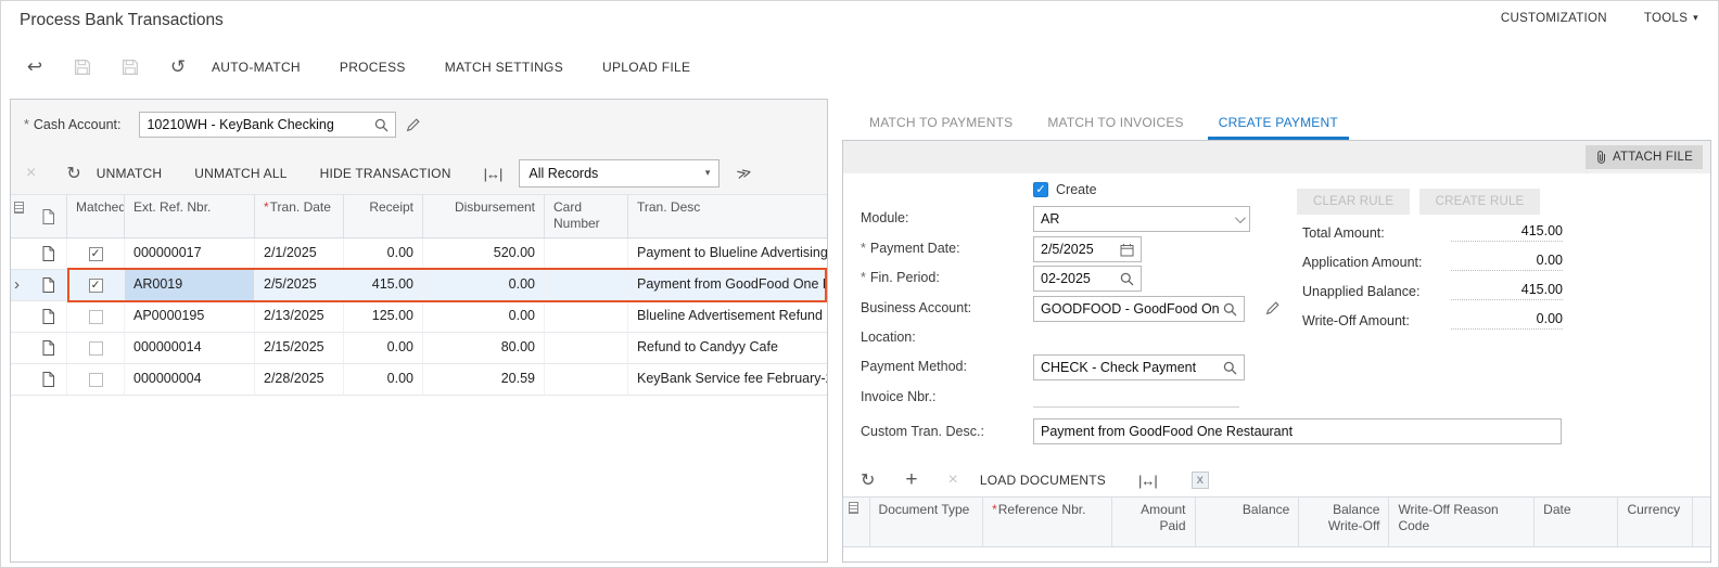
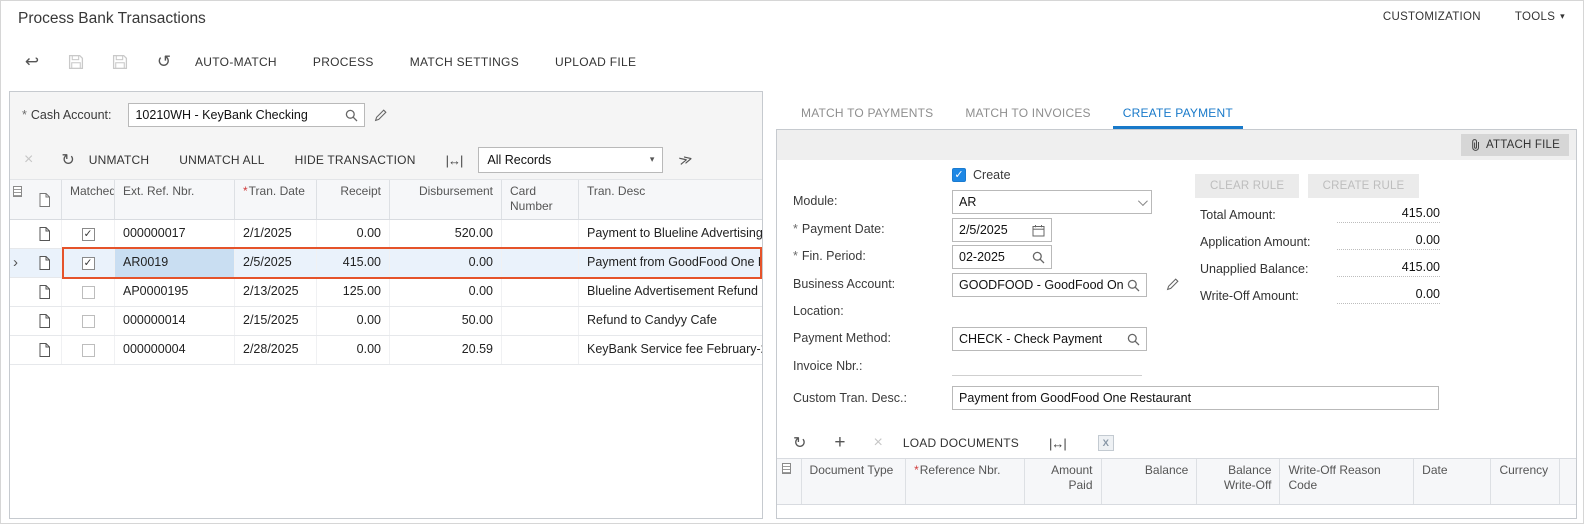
  Process Bank Transactions
  CUSTOMIZATION
  TOOLS ▾
  ↩
  ↺
  AUTO-MATCH
  PROCESS
  MATCH SETTINGS
  UPLOAD FILE
  * Cash Account:
  10210WH - KeyBank Checking
  ×
  ↻
  UNMATCH
  UNMATCH ALL
  HIDE TRANSACTION
  |↔|
  All Records
  ▾
  Matched
  Ext. Ref. Nbr.
  *Tran. Date
  Receipt
  Disbursement
  Card Number
  Tran. Desc
  ✓
  000000017
  2/1/2025
  0.00
  520.00
  Payment to Blueline Advertising
  ›
  ✓
  AR0019
  2/5/2025
  415.00
  0.00
  AP0000195
  2/13/2025
  125.00
  0.00
  Blueline Advertisement Refund
  000000014
  2/15/2025
  0.00
- 80.00
+ 50.00
  Refund to Candyy Cafe
  000000004
  2/28/2025
  0.00
  20.59
  KeyBank Service fee February-
  MATCH TO PAYMENTS
  MATCH TO INVOICES
  CREATE PAYMENT
  ATTACH FILE
  ✓
  Create
  Module:
  AR
  * Payment Date:
  2/5/2025
  * Fin. Period:
  02-2025
  Business Account:
  GOODFOOD - GoodFood On
  Location:
  Payment Method:
  CHECK - Check Payment
  Invoice Nbr.:
  Custom Tran. Desc.:
  Payment from GoodFood One Restaurant
  CLEAR RULE CREATE RULE
  Total Amount:
  415.00
  Application Amount:
  0.00
  Unapplied Balance:
  415.00
  Write-Off Amount:
  0.00
  ↻
  +
  ×
  LOAD DOCUMENTS
  |↔|
  X
  Document Type
  *Reference Nbr.
  Amount Paid
  Balance
  Balance Write-Off
  Write-Off Reason Code
  Date
  Currency
